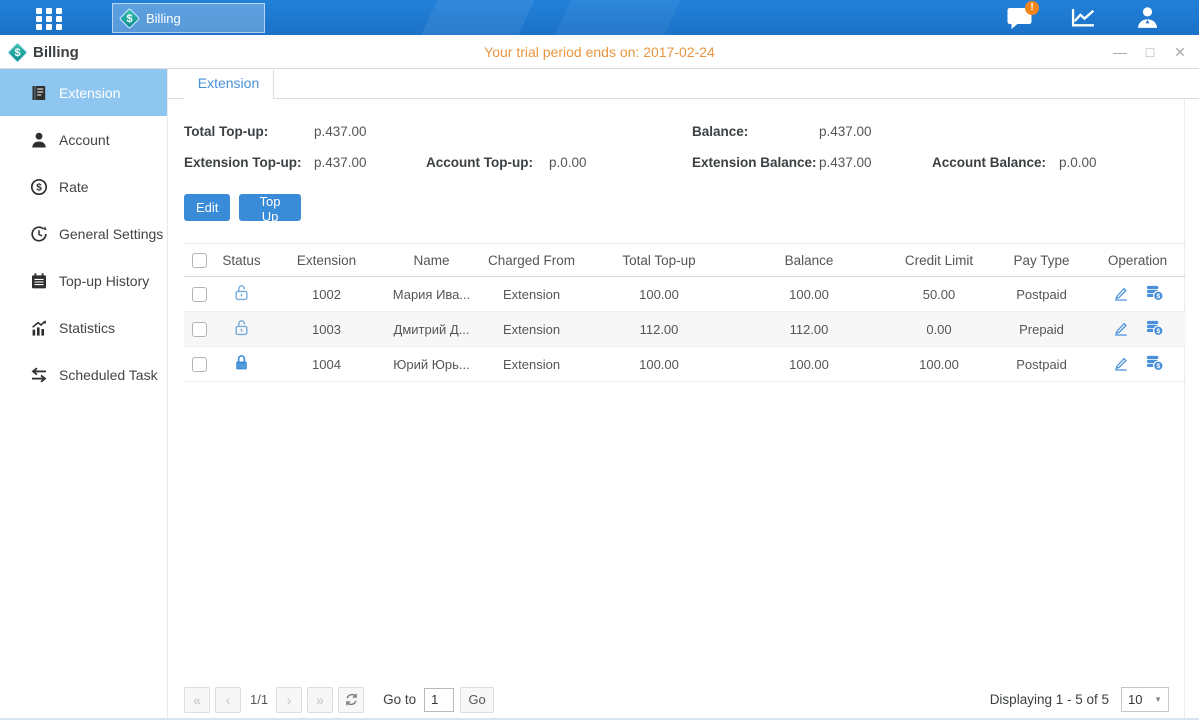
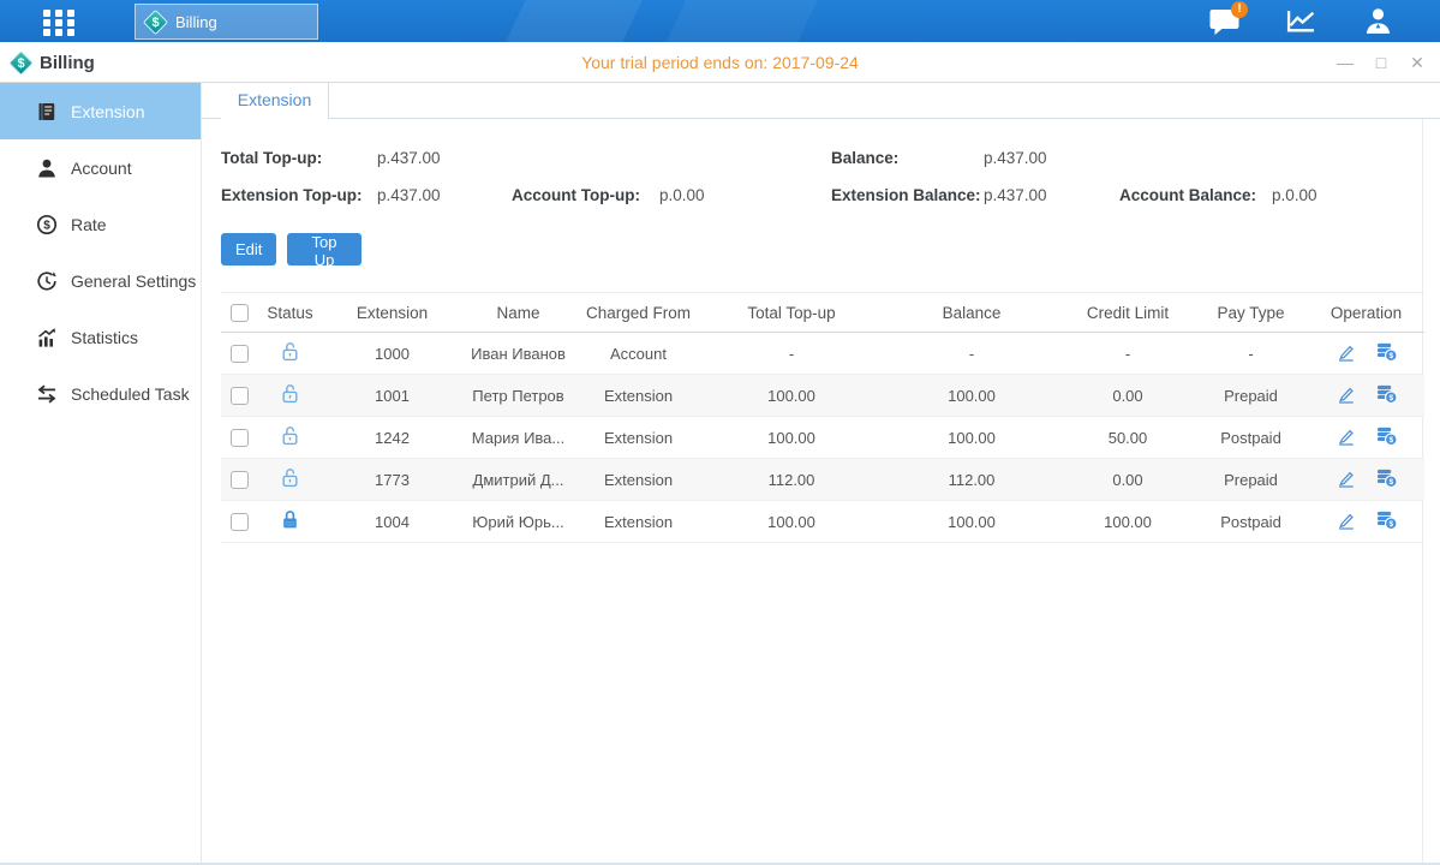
  Billing
  !
- Your trial period ends on: 2017-02-24
+ Your trial period ends on: 2017-09-24
  Billing
  —
  □
  ✕
  Extension
  Account
  Rate
  General Settings
- Top-up History
  Statistics
  Scheduled Task
  Extension
  Total Top-up:
  p.437.00
  Balance:
  p.437.00
  Extension Top-up:
  p.437.00
  Account Top-up:
  p.0.00
  Extension Balance:
  p.437.00
  Account Balance:
  p.0.00
  Edit
  Top Up
  	Status	Extension	Name	Charged From	Total Top-up	Balance	Credit Limit	Pay Type	Operation
+ 		1000	Иван Иванов	Account	-	-	-	-
+ 		1001	Петр Петров	Extension	100.00	100.00	0.00	Prepaid
- 		1002	Мария Ива...	Extension	100.00	100.00	50.00	Postpaid
+ 		1242	Мария Ива...	Extension	100.00	100.00	50.00	Postpaid
- 		1003	Дмитрий Д...	Extension	112.00	112.00	0.00	Prepaid
+ 		1773	Дмитрий Д...	Extension	112.00	112.00	0.00	Prepaid
  		1004	Юрий Юрь...	Extension	100.00	100.00	100.00	Postpaid
- «
- ‹
- 1/1
- ›
- »
- Go to
- 1
- Go
- Displaying 1 - 5 of 5
- 10
- ▼
